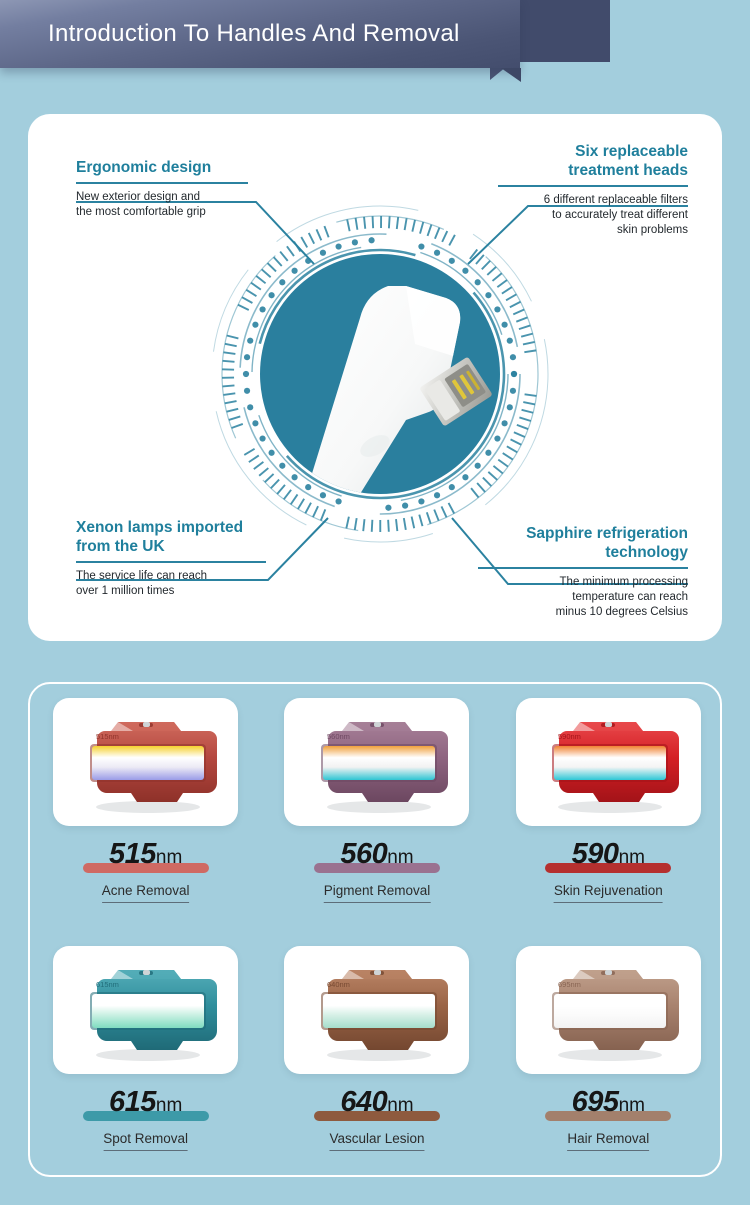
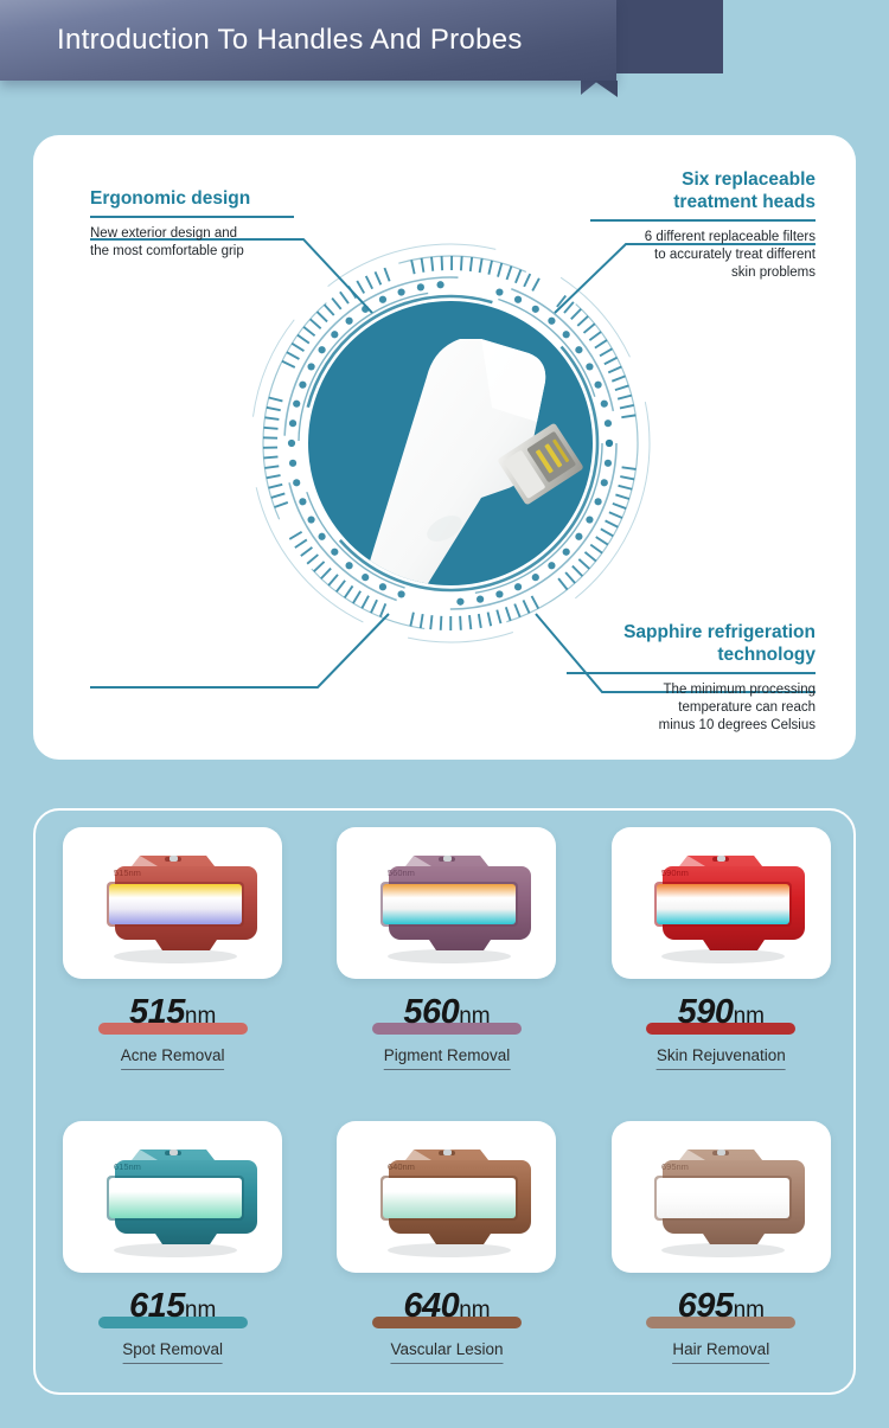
- Introduction To Handles And Removal
+ Introduction To Handles And Probes
  Ergonomic design
  New exterior design and
  the most comfortable grip
  Six replaceable
  treatment heads
  6 different replaceable filters
  to accurately treat different
  skin problems
- Xenon lamps imported
- from the UK
- The service life can reach
- over 1 million times
  Sapphire refrigeration
  technology
  The minimum processing
  temperature can reach
  minus 10 degrees Celsius
  515nm
  515nm
  Acne Removal
  560nm
  560nm
  Pigment Removal
  590nm
  590nm
  Skin Rejuvenation
  615nm
  615nm
  Spot Removal
  640nm
  640nm
  Vascular Lesion
  695nm
  695nm
  Hair Removal
